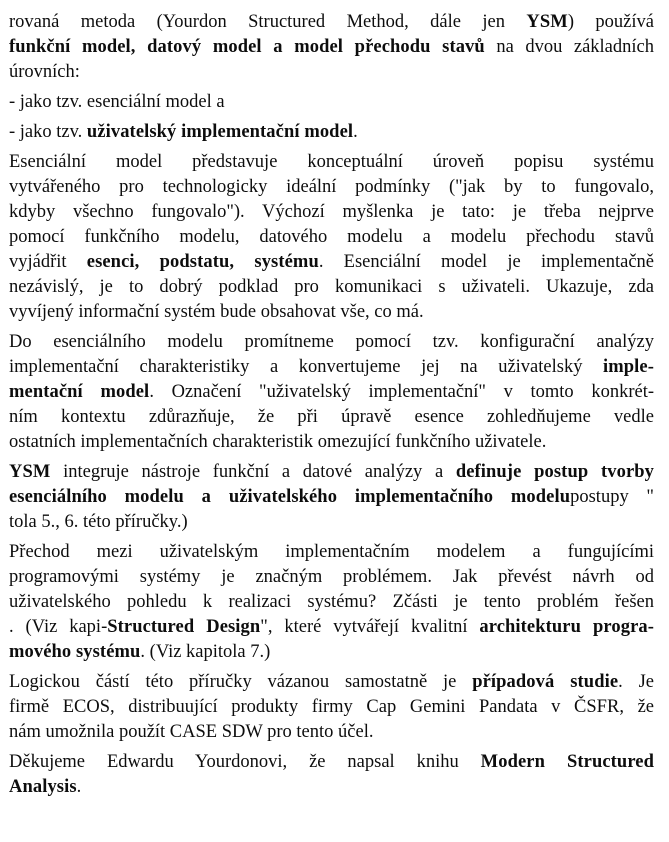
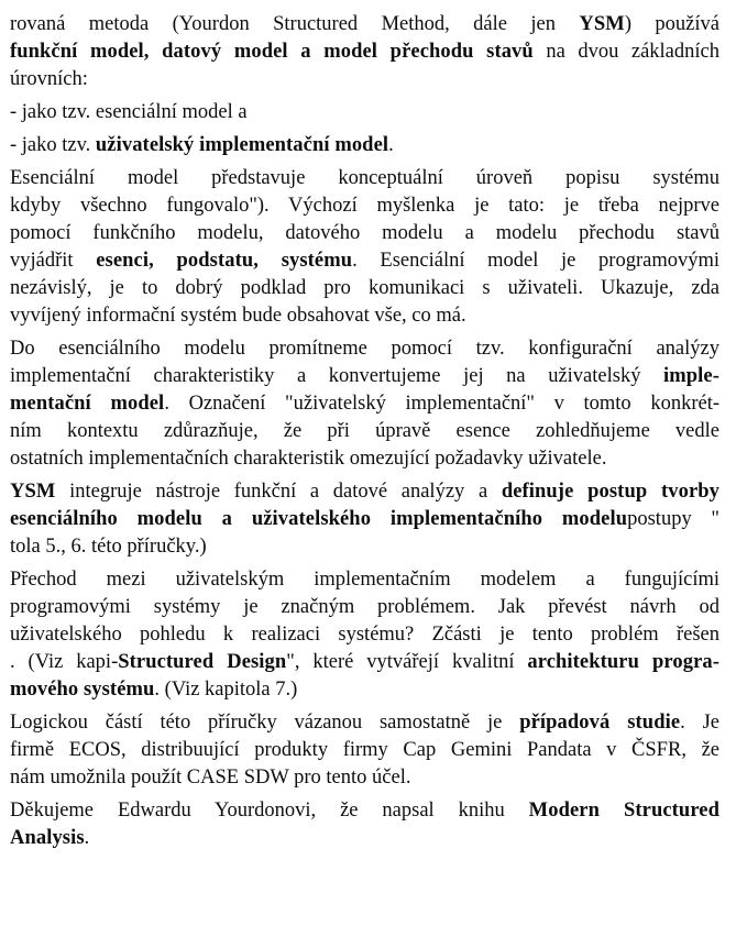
  rovaná metoda (Yourdon Structured Method, dále jen YSM) používá
  funkční model, datový model a model přechodu stavů na dvou základních
  úrovních:
  - jako tzv. esenciální model a
  - jako tzv. uživatelský implementační model.
  Esenciální model představuje konceptuální úroveň popisu systému
- vytvářeného pro technologicky ideální podmínky ("jak by to fungovalo,
  kdyby všechno fungovalo"). Výchozí myšlenka je tato: je třeba nejprve
  pomocí funkčního modelu, datového modelu a modelu přechodu stavů
- vyjádřit esenci, podstatu, systému. Esenciální model je implementačně
+ vyjádřit esenci, podstatu, systému. Esenciální model je programovými
  nezávislý, je to dobrý podklad pro komunikaci s uživateli. Ukazuje, zda
  vyvíjený informační systém bude obsahovat vše, co má.
  Do esenciálního modelu promítneme pomocí tzv. konfigurační analýzy
  implementační charakteristiky a konvertujeme jej na uživatelský imple-
  mentační model. Označení "uživatelský implementační" v tomto konkrét-
  ním kontextu zdůrazňuje, že při úpravě esence zohledňujeme vedle
- ostatních implementačních charakteristik omezující funkčního uživatele.
+ ostatních implementačních charakteristik omezující požadavky uživatele.
  YSM integruje nástroje funkční a datové analýzy a definuje postup tvorby
  esenciálního modelu a uživatelského implementačního modelupostupy "
  tola 5., 6. této příručky.)
  Přechod mezi uživatelským implementačním modelem a fungujícími
  programovými systémy je značným problémem. Jak převést návrh od
  uživatelského pohledu k realizaci systému? Zčásti je tento problém řešen
  . (Viz kapi-Structured Design", které vytvářejí kvalitní architekturu progra-
  mového systému. (Viz kapitola 7.)
  Logickou částí této příručky vázanou samostatně je případová studie. Je
  firmě ECOS, distribuující produkty firmy Cap Gemini Pandata v ČSFR, že
  nám umožnila použít CASE SDW pro tento účel.
  Děkujeme Edwardu Yourdonovi, že napsal knihu Modern Structured
  Analysis.
